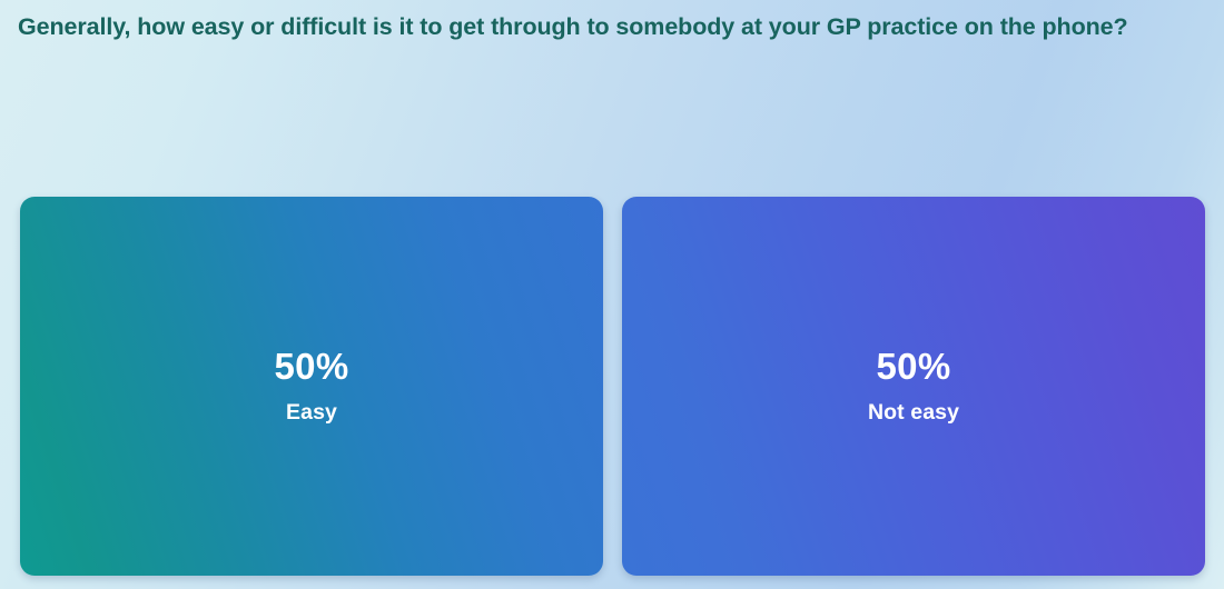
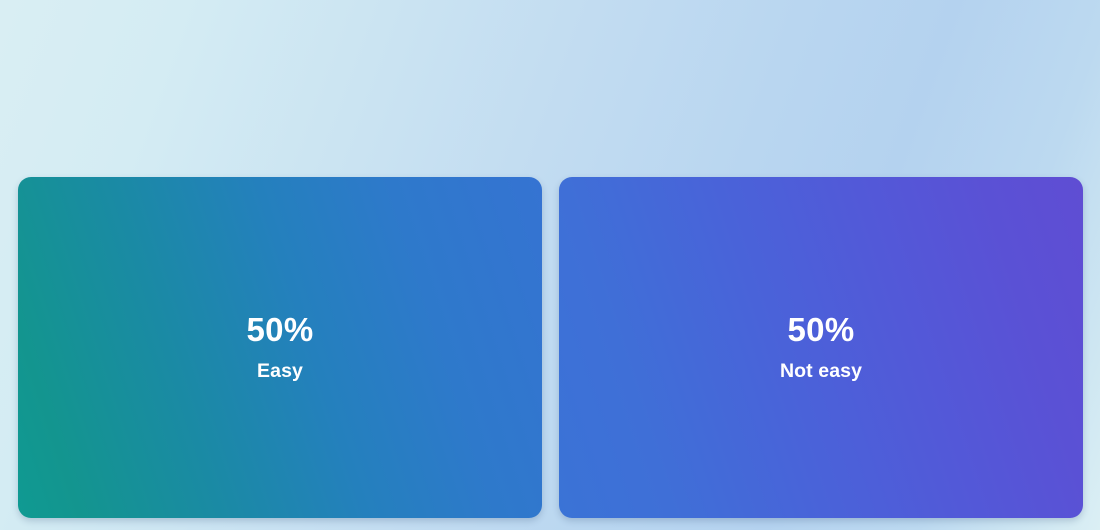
- Generally, how easy or difficult is it to get through to somebody at your GP practice on the phone?
  50%
  Easy
  50%
  Not easy
